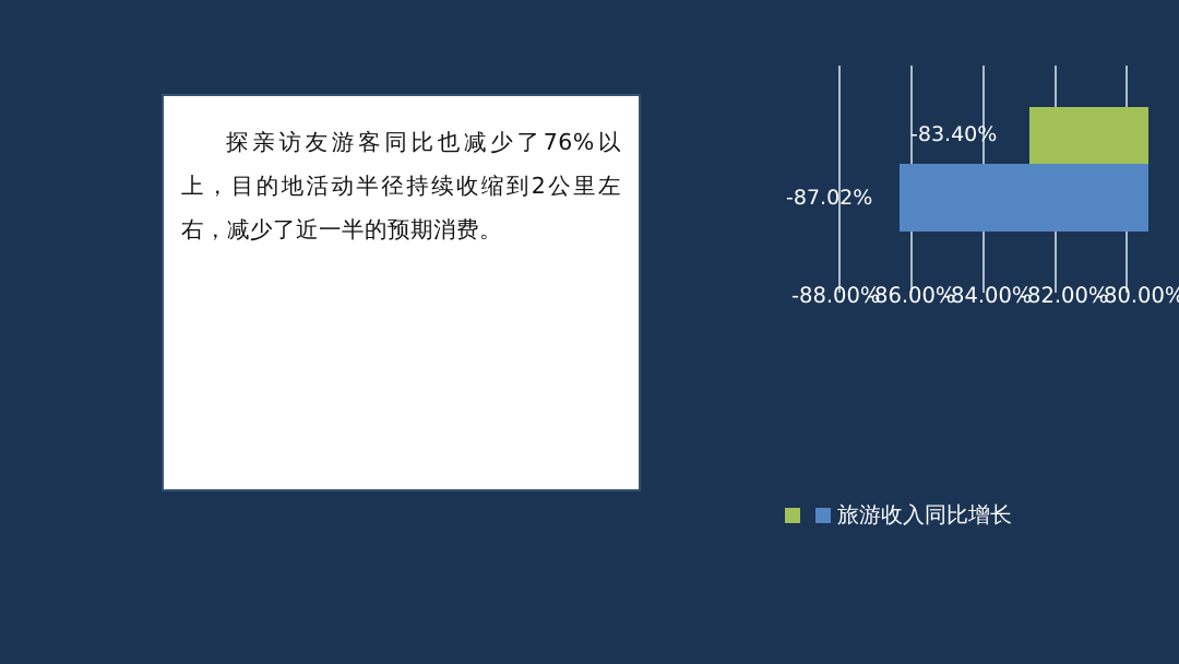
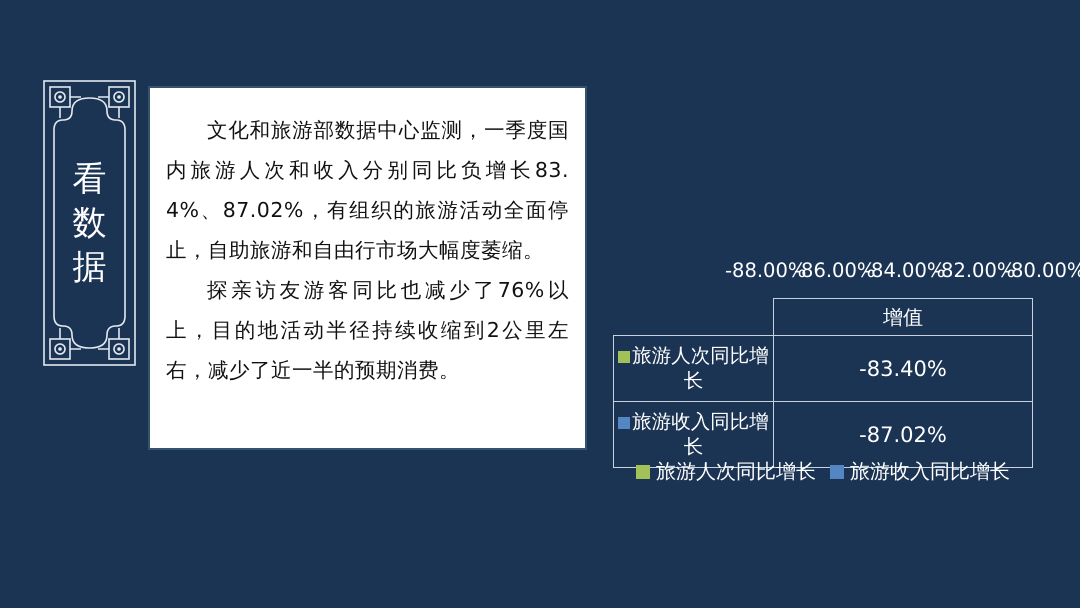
+ 看
+ 数
+ 据
+ 文化和旅游部数据中心监测，一季度国内旅游人次和收入分别同比负增长83.4%、87.02%，有组织的旅游活动全面停止，自助旅游和自由行市场大幅度萎缩。
  探亲访友游客同比也减少了76%以上，目的地活动半径持续收缩到2公里左右，减少了近一半的预期消费。
- -83.40%
- -87.02%
  -88.00%
  -86.00%
  -84.00%
  -82.00%
  -80.00%
+ 	增值
+ 旅游人次同比增长	-83.40%
+ 旅游收入同比增长	-87.02%
+ 旅游人次同比增长
  旅游收入同比增长
